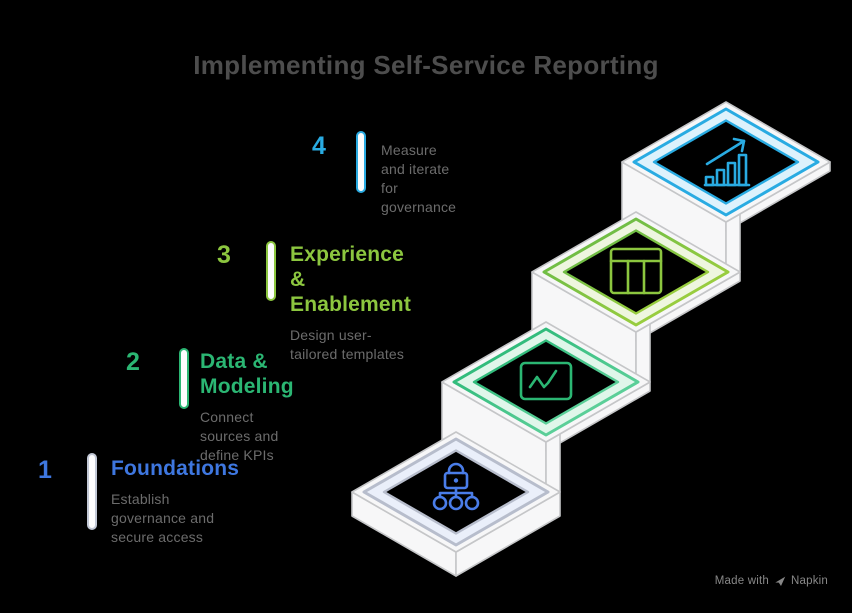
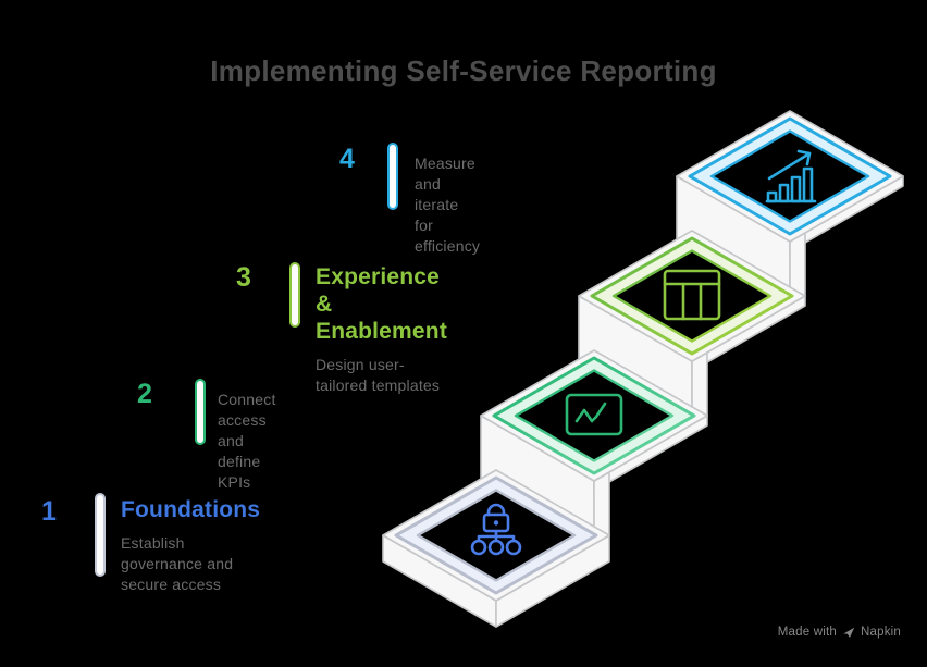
  Implementing Self-Service Reporting
  4
- Measure and iterate for governance
+ Measure and iterate for efficiency
  3
  Experience & Enablement
  Design user-tailored templates
  2
- Data & Modeling
- Connect sources and define KPIs
+ Connect access and define KPIs
  1
  Foundations
  Establish governance and secure access
  Made with
  Napkin
